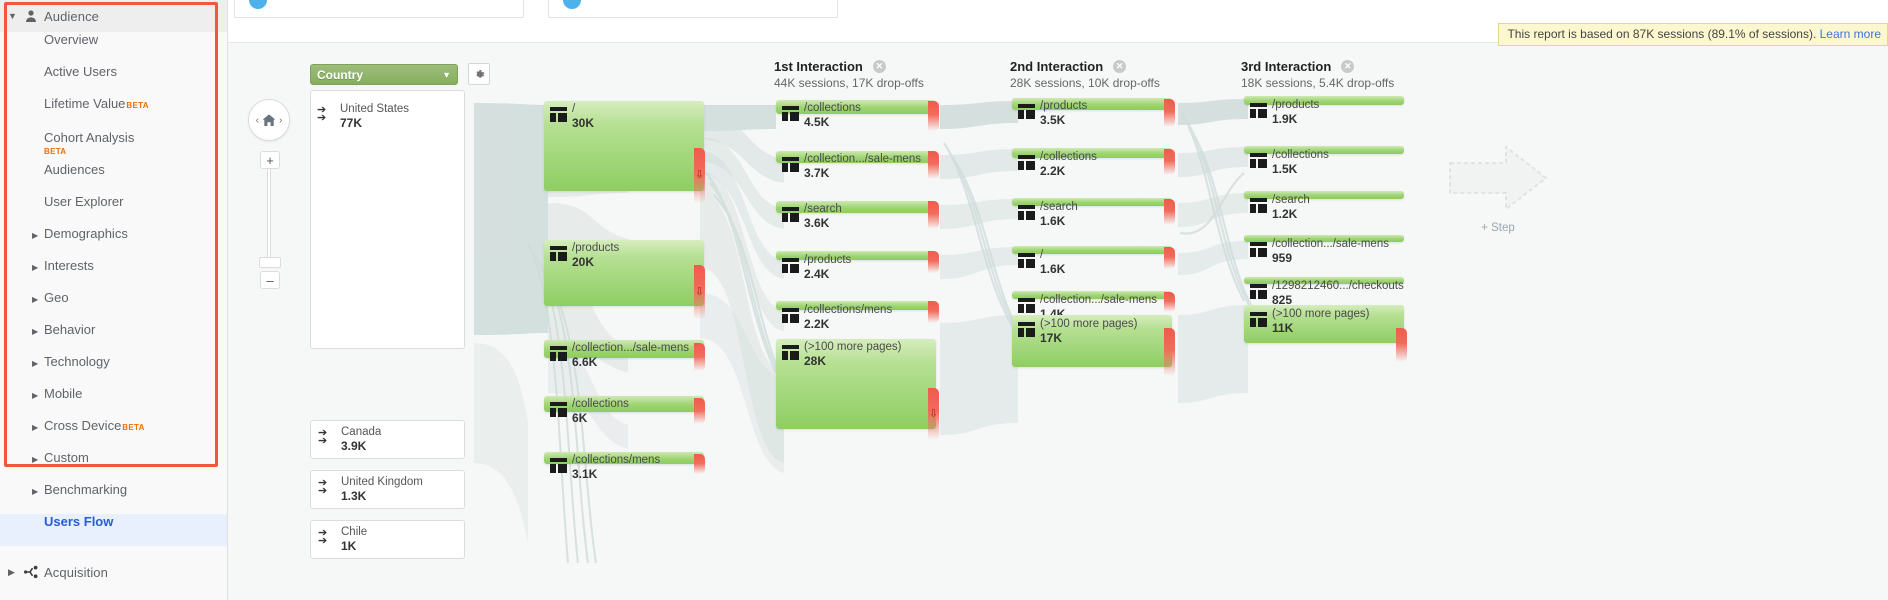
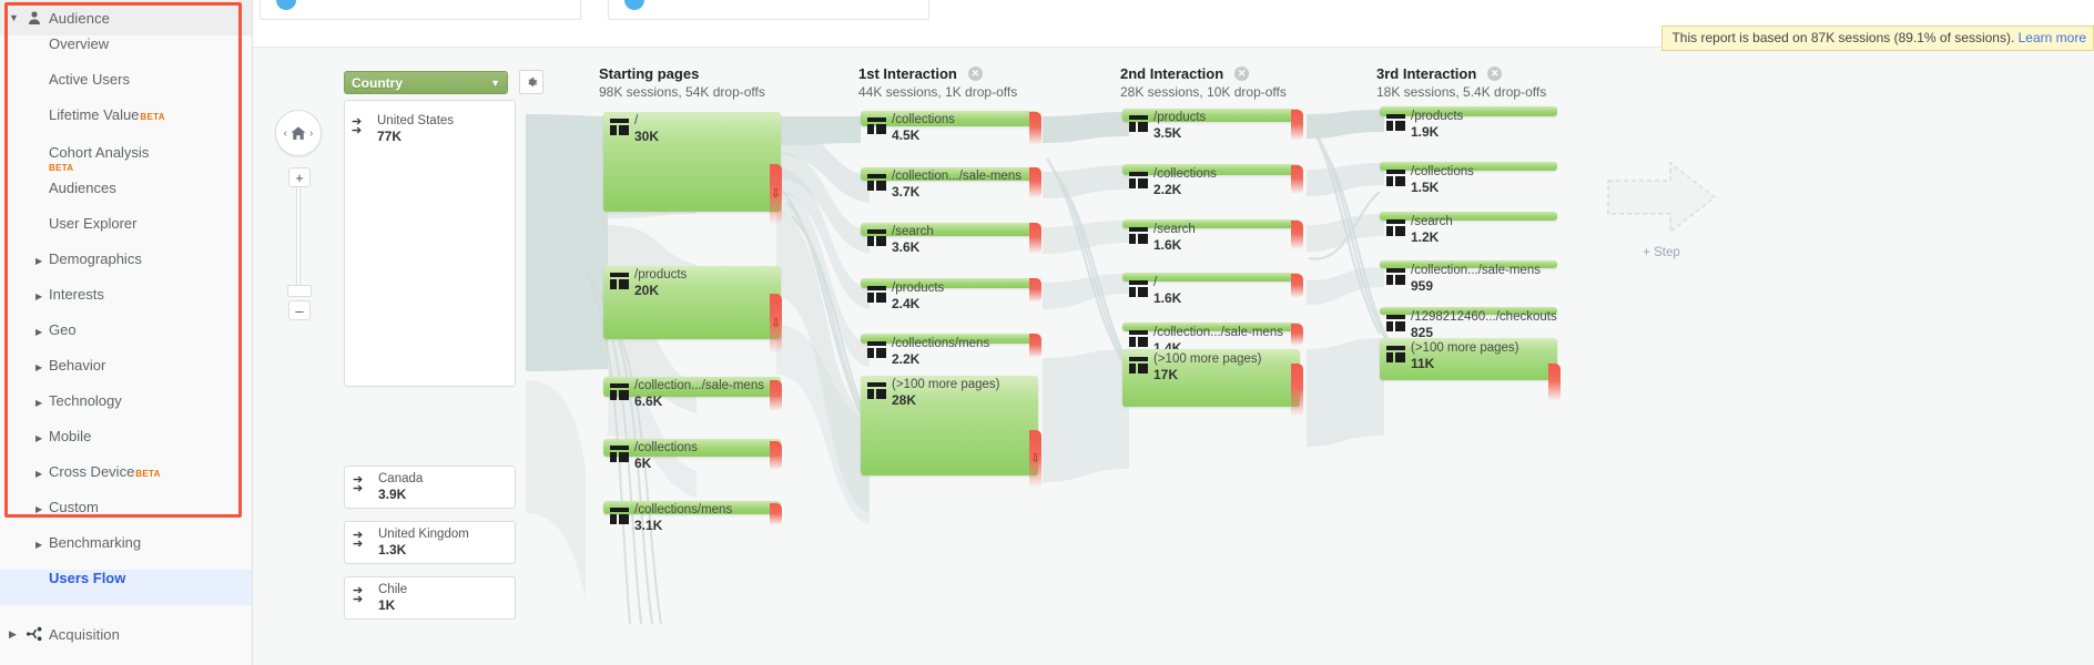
  ▼
  Audience
  Overview
  Active Users
  Lifetime Value
  BETA
  Cohort Analysis
  BETA
  Audiences
  User Explorer
  ▶
  Demographics
  ▶
  Interests
  ▶
  Geo
  ▶
  Behavior
  ▶
  Technology
  ▶
  Mobile
  ▶
  Cross Device
  BETA
  ▶
  Custom
  ▶
  Benchmarking
  Users Flow
  ▶
  Acquisition
  This report is based on 87K sessions (89.1% of sessions). Learn more
  ‹
  ›
  +
  –
  Country
  ▼
+ Starting pages
+ 98K sessions, 54K drop-offs
  1st Interaction ✕
- 44K sessions, 17K drop-offs
+ 44K sessions, 1K drop-offs
  2nd Interaction ✕
  28K sessions, 10K drop-offs
  3rd Interaction ✕
  18K sessions, 5.4K drop-offs
  ➔
  ➔
  United States
  77K
  ➔
  ➔
  Canada
  3.9K
  ➔
  ➔
  United Kingdom
  1.3K
  ➔
  ➔
  Chile
  1K
  /
  30K
  /products
  20K
  /collection.../sale-mens
  6.6K
  /collections
  6K
  /collections/mens
  3.1K
  ⇩
  ⇩
  /collections
  4.5K
  /collection.../sale-mens
  3.7K
  /search
  3.6K
  /products
  2.4K
  /collections/mens
  2.2K
  (>100 more pages)
  28K
  ⇩
  /products
  3.5K
  /collections
  2.2K
  /search
  1.6K
  /
  1.6K
  /collection.../sale-mens
  1.4K
  (>100 more pages)
  17K
  /products
  1.9K
  /collections
  1.5K
  /search
  1.2K
  /collection.../sale-mens
  959
  /1298212460.../checkouts
  825
  (>100 more pages)
  11K
  + Step
